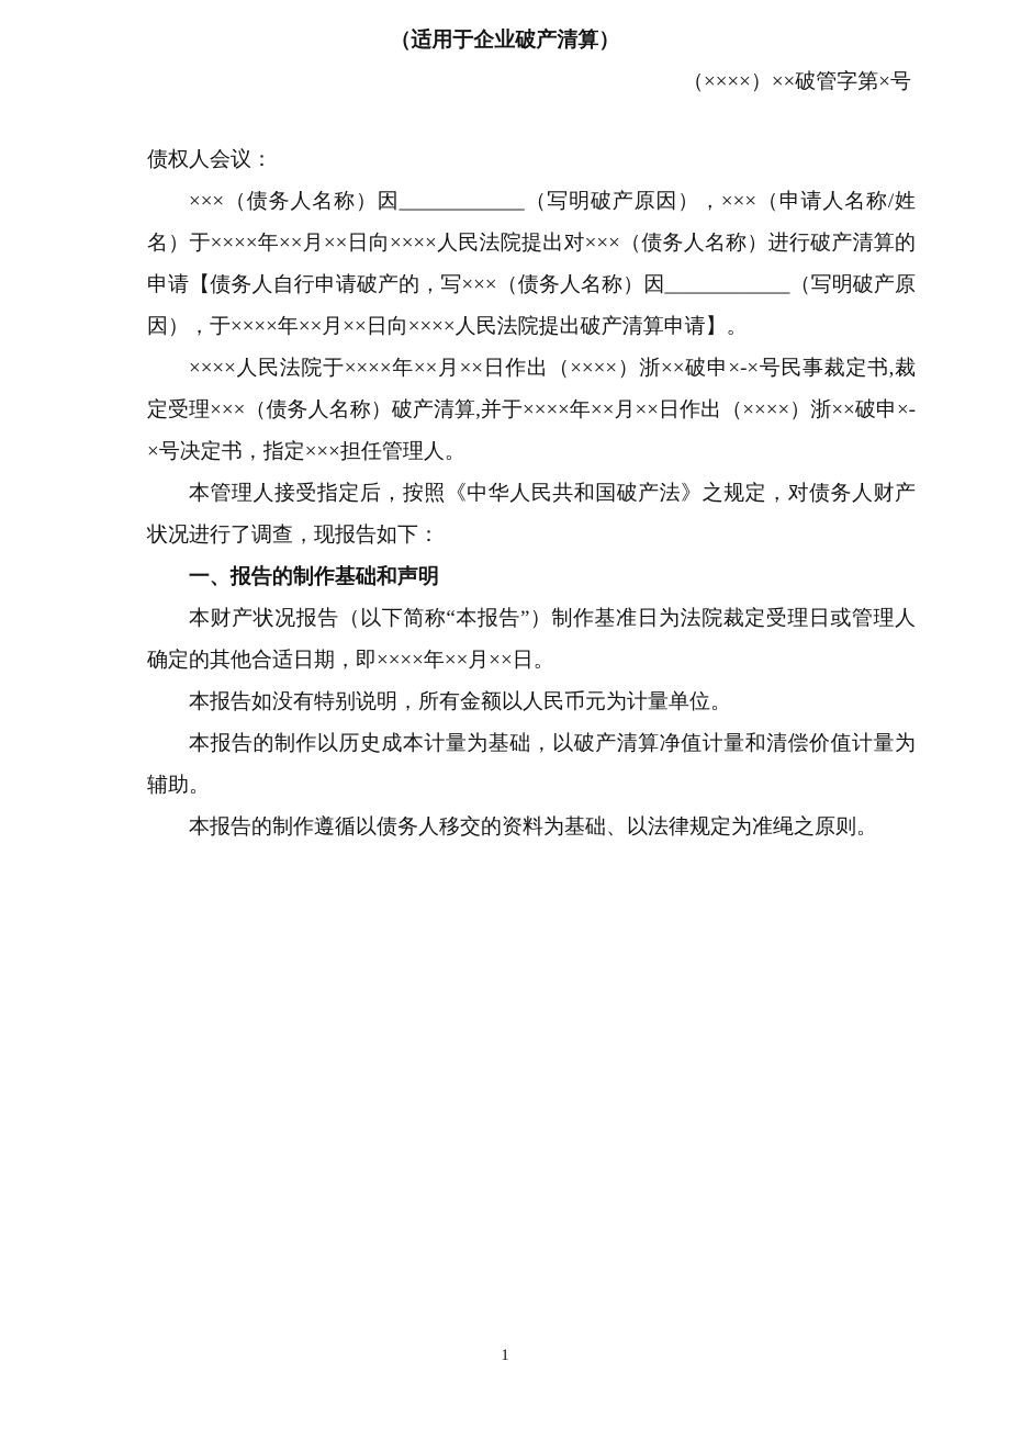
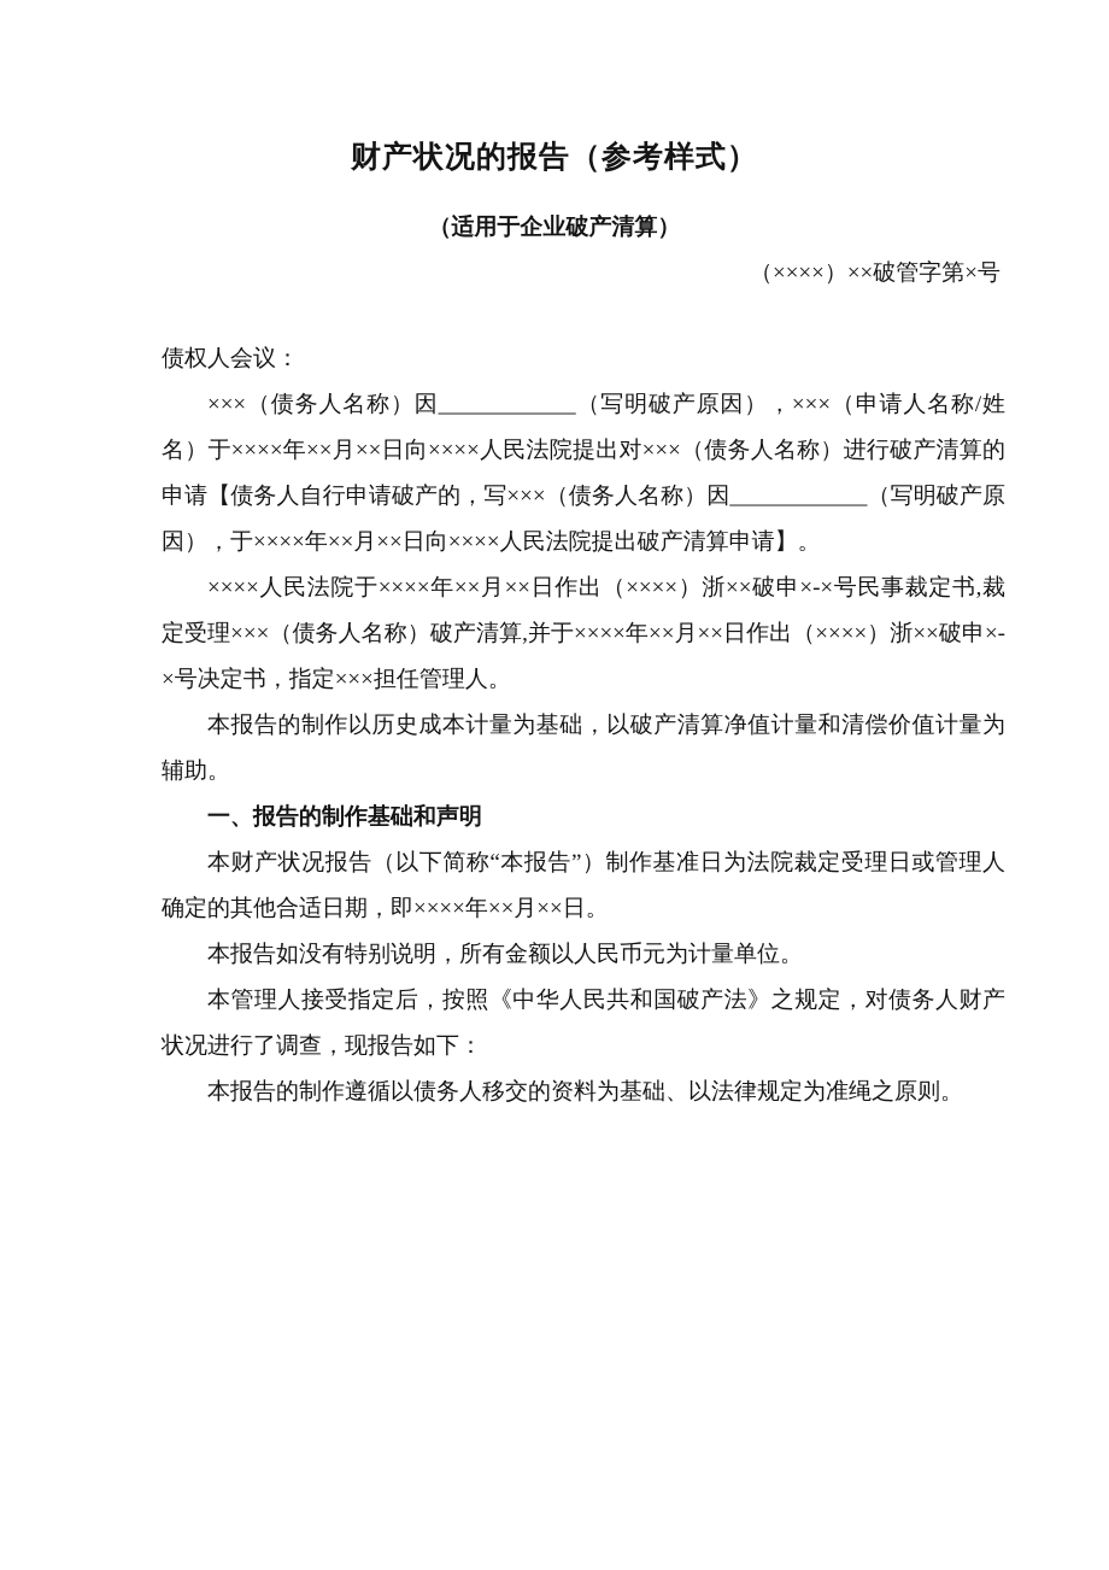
+ 财产状况的报告（参考样式）
  （适用于企业破产清算）
  （××××）××破管字第×号
  债权人会议：
  ×××（债务人名称）因____________（写明破产原因），×××（申请人名称/姓名）于××××年××月××日向××××人民法院提出对×××（债务人名称）进行破产清算的申请【债务人自行申请破产的，写×××（债务人名称）因____________（写明破产原因），于××××年××月××日向××××人民法院提出破产清算申请】。
  ××××人民法院于××××年××月××日作出（××××）浙××破申×-×号民事裁定书,裁定受理×××（债务人名称）破产清算,并于××××年××月××日作出（××××）浙××破申×-×号决定书，指定×××担任管理人。
- 本管理人接受指定后，按照《中华人民共和国破产法》之规定，对债务人财产状况进行了调查，现报告如下：
+ 本报告的制作以历史成本计量为基础，以破产清算净值计量和清偿价值计量为辅助。
  一、报告的制作基础和声明
  本财产状况报告（以下简称“本报告”）制作基准日为法院裁定受理日或管理人确定的其他合适日期，即××××年××月××日。
  本报告如没有特别说明，所有金额以人民币元为计量单位。
- 本报告的制作以历史成本计量为基础，以破产清算净值计量和清偿价值计量为辅助。
+ 本管理人接受指定后，按照《中华人民共和国破产法》之规定，对债务人财产状况进行了调查，现报告如下：
  本报告的制作遵循以债务人移交的资料为基础、以法律规定为准绳之原则。
- 1
